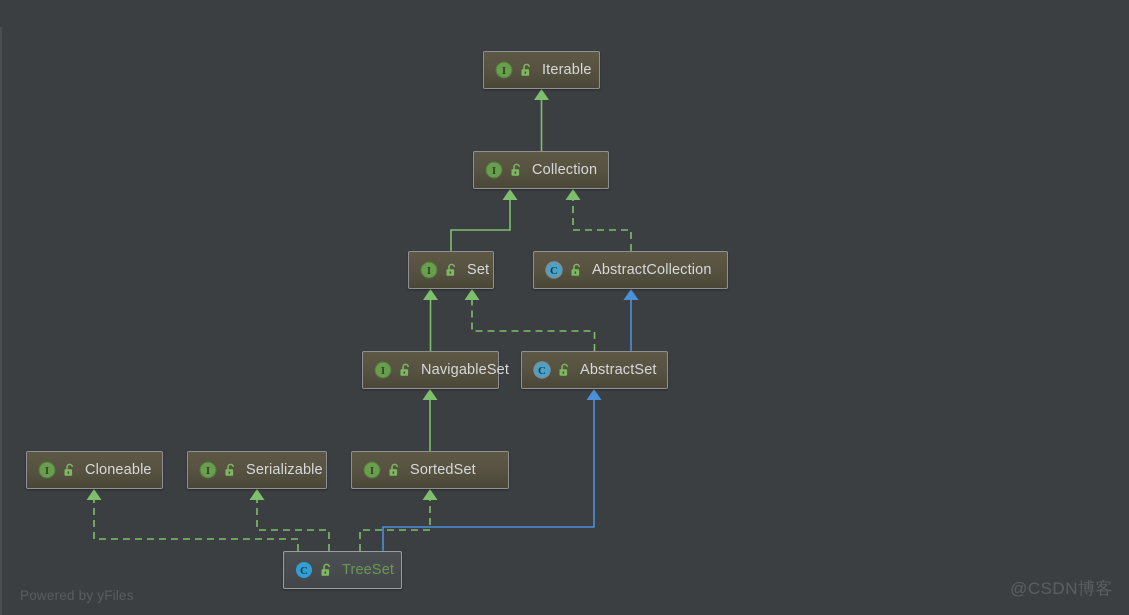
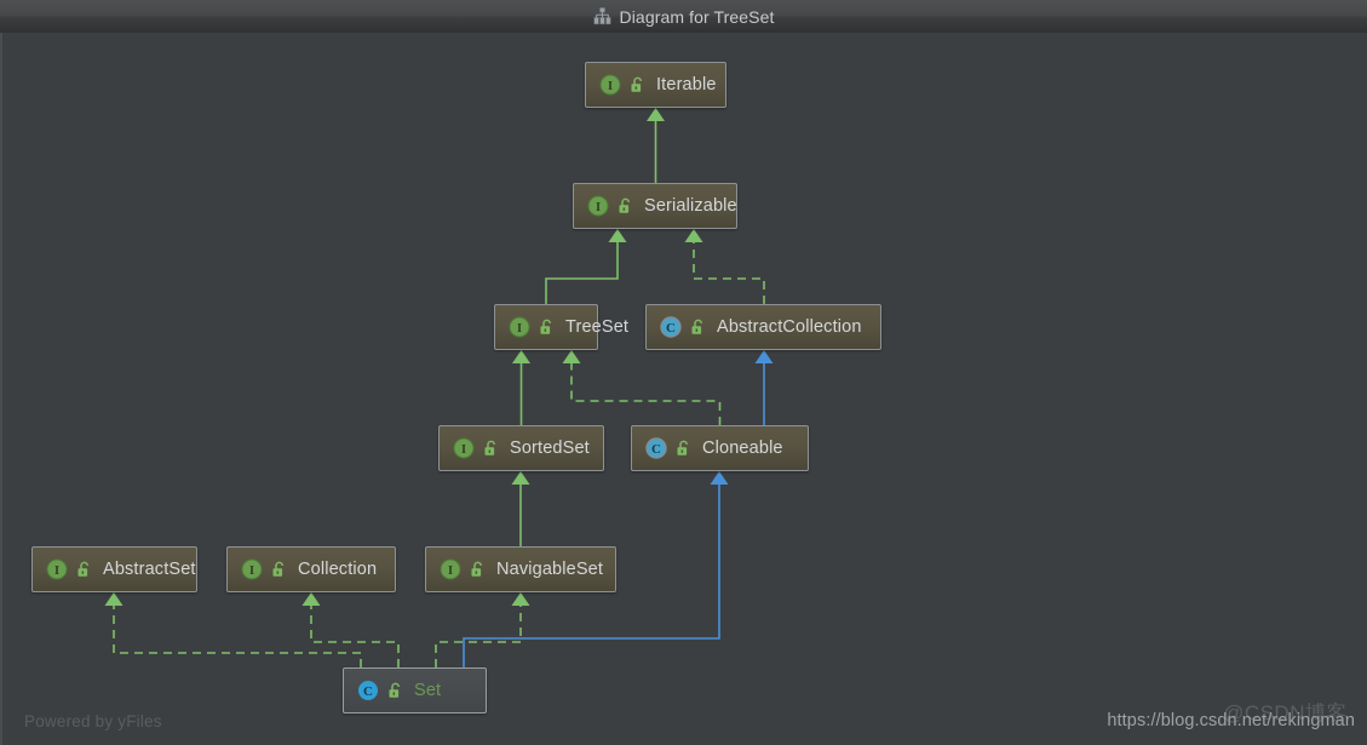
+ Diagram for TreeSet
  I
  Iterable
  I
- Collection
+ Serializable
  I
- Set
+ TreeSet
  C
  AbstractCollection
  I
- NavigableSet
+ SortedSet
  C
- AbstractSet
+ Cloneable
  I
- Cloneable
+ AbstractSet
  I
- Serializable
+ Collection
  I
- SortedSet
+ NavigableSet
  C
- TreeSet
+ Set
  Powered by yFiles
  @CSDN博客
+ https://blog.csdn.net/rekingman
